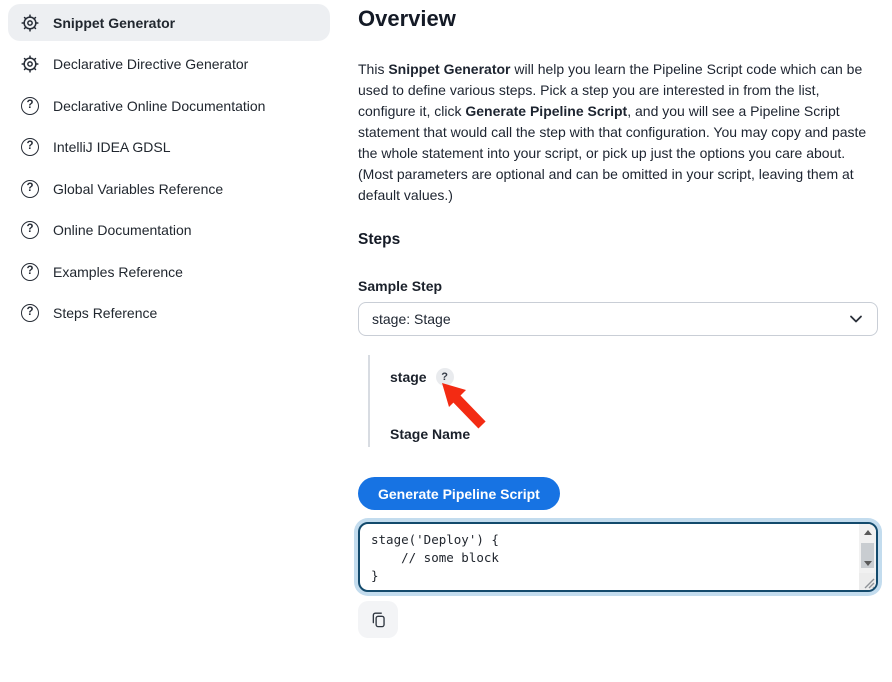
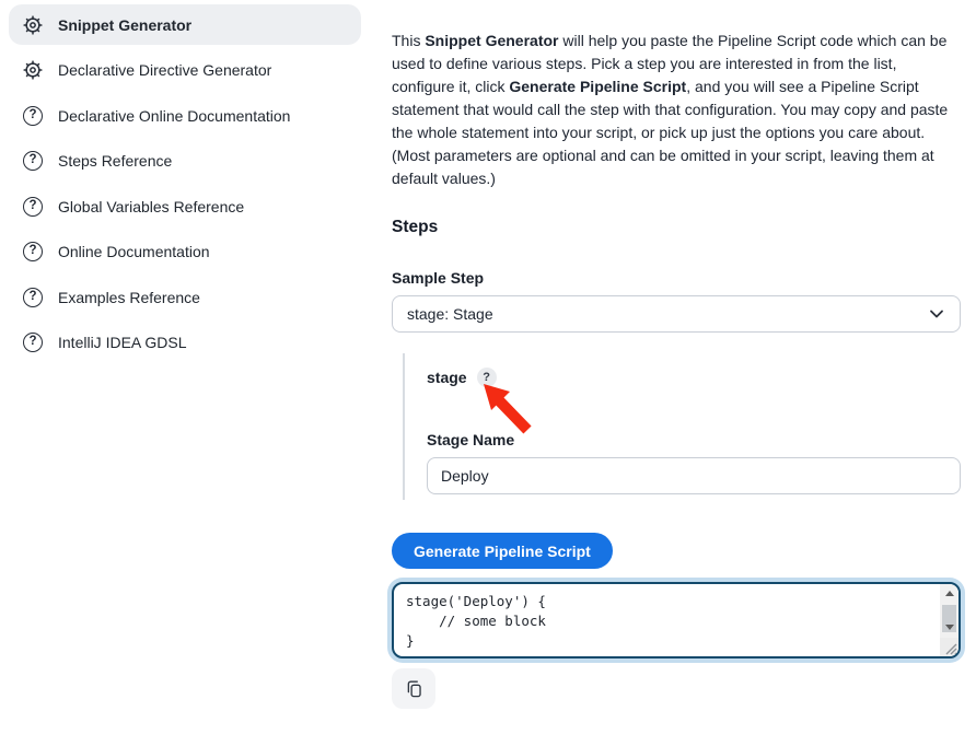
  Snippet Generator
  Declarative Directive Generator
  ?
  Declarative Online Documentation
  ?
- IntelliJ IDEA GDSL
+ Steps Reference
  ?
  Global Variables Reference
  ?
  Online Documentation
  ?
  Examples Reference
  ?
- Steps Reference
+ IntelliJ IDEA GDSL
- Overview
- This Snippet Generator will help you learn the Pipeline Script code which can be used to define various steps. Pick a step you are interested in from the list, configure it, click Generate Pipeline Script, and you will see a Pipeline Script statement that would call the step with that configuration. You may copy and paste the whole statement into your script, or pick up just the options you care about. (Most parameters are optional and can be omitted in your script, leaving them at default values.)
+ This Snippet Generator will help you paste the Pipeline Script code which can be used to define various steps. Pick a step you are interested in from the list, configure it, click Generate Pipeline Script, and you will see a Pipeline Script statement that would call the step with that configuration. You may copy and paste the whole statement into your script, or pick up just the options you care about. (Most parameters are optional and can be omitted in your script, leaving them at default values.)
  Steps
  Sample Step
  stage: Stage
  stage
  ?
  Stage Name
+ Deploy
  Generate Pipeline Script
  stage('Deploy') {
  // some block
  }
